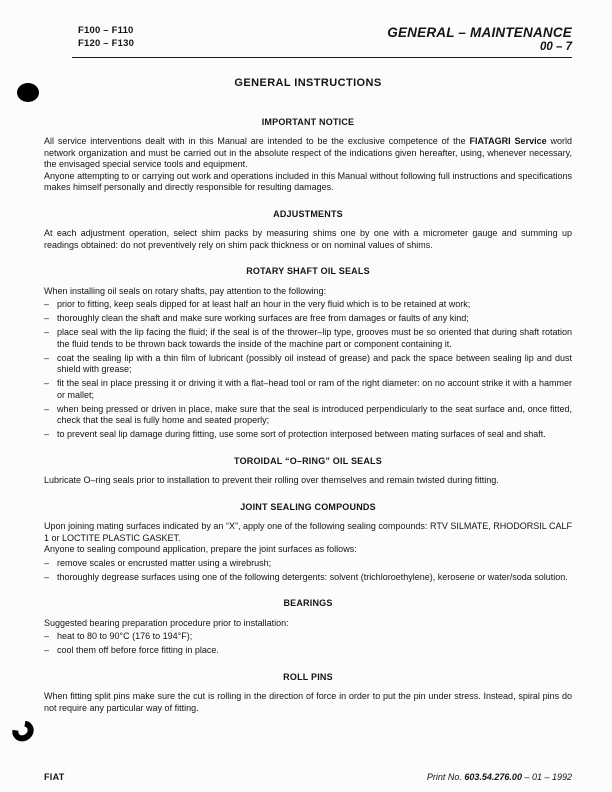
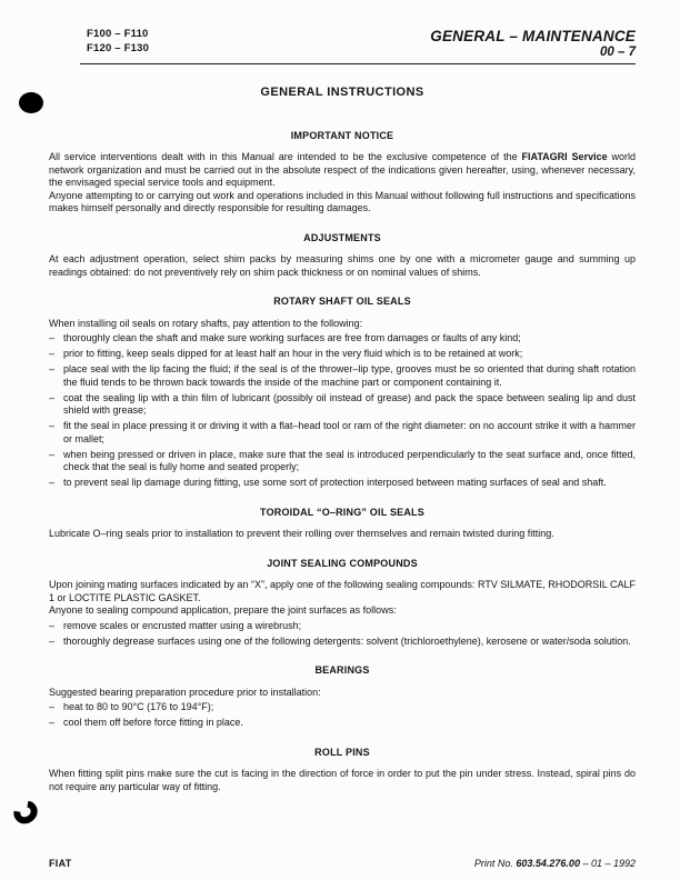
  F100 – F110
  F120 – F130
  GENERAL – MAINTENANCE
  00 – 7
  GENERAL INSTRUCTIONS
  IMPORTANT NOTICE
  All service interventions dealt with in this Manual are intended to be the exclusive competence of the FIATAGRI Service world network organization and must be carried out in the absolute respect of the indications given hereafter, using, whenever necessary, the envisaged special service tools and equipment.
  Anyone attempting to or carrying out work and operations included in this Manual without following full instructions and specifications makes himself personally and directly responsible for resulting damages.
  ADJUSTMENTS
  At each adjustment operation, select shim packs by measuring shims one by one with a micrometer gauge and summing up readings obtained: do not preventively rely on shim pack thickness or on nominal values of shims.
  ROTARY SHAFT OIL SEALS
  When installing oil seals on rotary shafts, pay attention to the following:
  –
- prior to fitting, keep seals dipped for at least half an hour in the very fluid which is to be retained at work;
+ thoroughly clean the shaft and make sure working surfaces are free from damages or faults of any kind;
  –
- thoroughly clean the shaft and make sure working surfaces are free from damages or faults of any kind;
+ prior to fitting, keep seals dipped for at least half an hour in the very fluid which is to be retained at work;
  –
  place seal with the lip facing the fluid; if the seal is of the thrower–lip type, grooves must be so oriented that during shaft rotation the fluid tends to be thrown back towards the inside of the machine part or component containing it.
  –
  coat the sealing lip with a thin film of lubricant (possibly oil instead of grease) and pack the space between sealing lip and dust shield with grease;
  –
  fit the seal in place pressing it or driving it with a flat–head tool or ram of the right diameter: on no account strike it with a hammer or mallet;
  –
  when being pressed or driven in place, make sure that the seal is introduced perpendicularly to the seat surface and, once fitted, check that the seal is fully home and seated properly;
  –
  to prevent seal lip damage during fitting, use some sort of protection interposed between mating surfaces of seal and shaft.
  TOROIDAL “O–RING” OIL SEALS
  Lubricate O–ring seals prior to installation to prevent their rolling over themselves and remain twisted during fitting.
  JOINT SEALING COMPOUNDS
  Upon joining mating surfaces indicated by an “X”, apply one of the following sealing compounds: RTV SILMATE, RHODORSIL CALF 1 or LOCTITE PLASTIC GASKET.
  Anyone to sealing compound application, prepare the joint surfaces as follows:
  –
  remove scales or encrusted matter using a wirebrush;
  –
  thoroughly degrease surfaces using one of the following detergents: solvent (trichloroethylene), kerosene or water/soda solution.
  BEARINGS
  Suggested bearing preparation procedure prior to installation:
  –
  heat to 80 to 90°C (176 to 194°F);
  –
  cool them off before force fitting in place.
  ROLL PINS
- When fitting split pins make sure the cut is rolling in the direction of force in order to put the pin under stress. Instead, spiral pins do not require any particular way of fitting.
+ When fitting split pins make sure the cut is facing in the direction of force in order to put the pin under stress. Instead, spiral pins do not require any particular way of fitting.
  FIAT
  Print No. 603.54.276.00 – 01 – 1992
